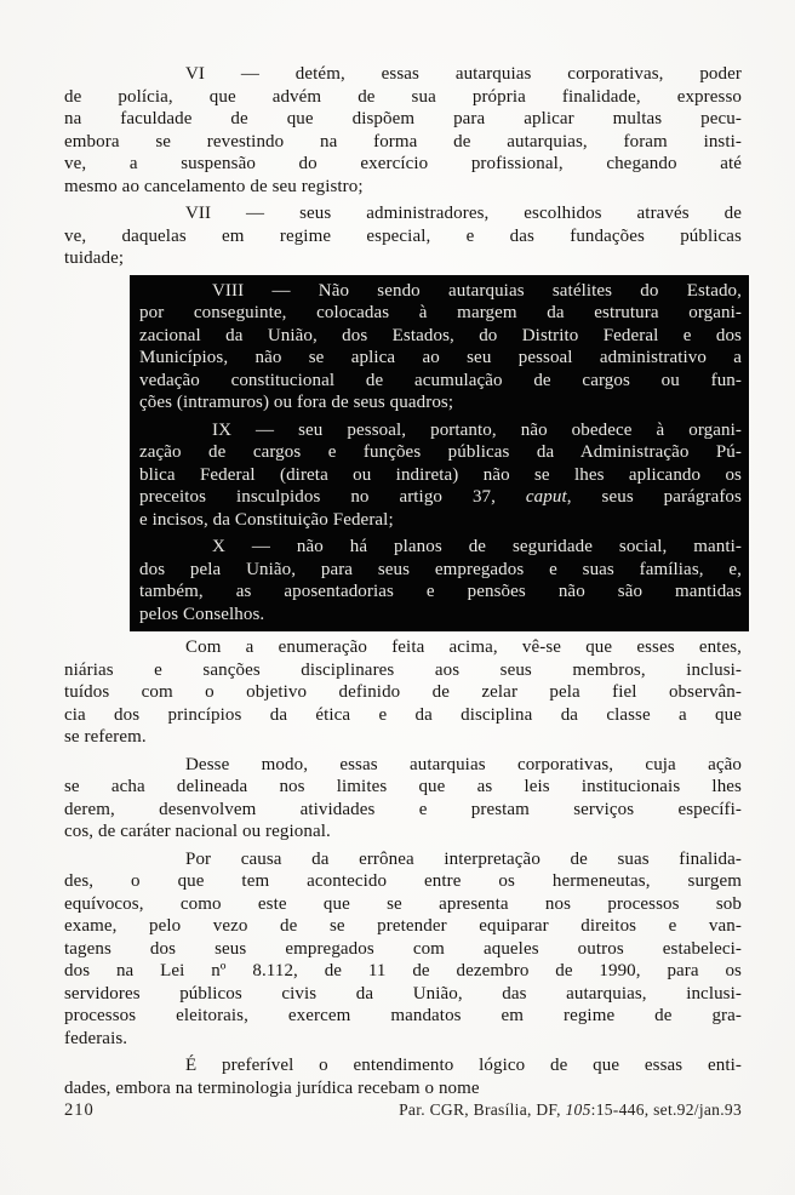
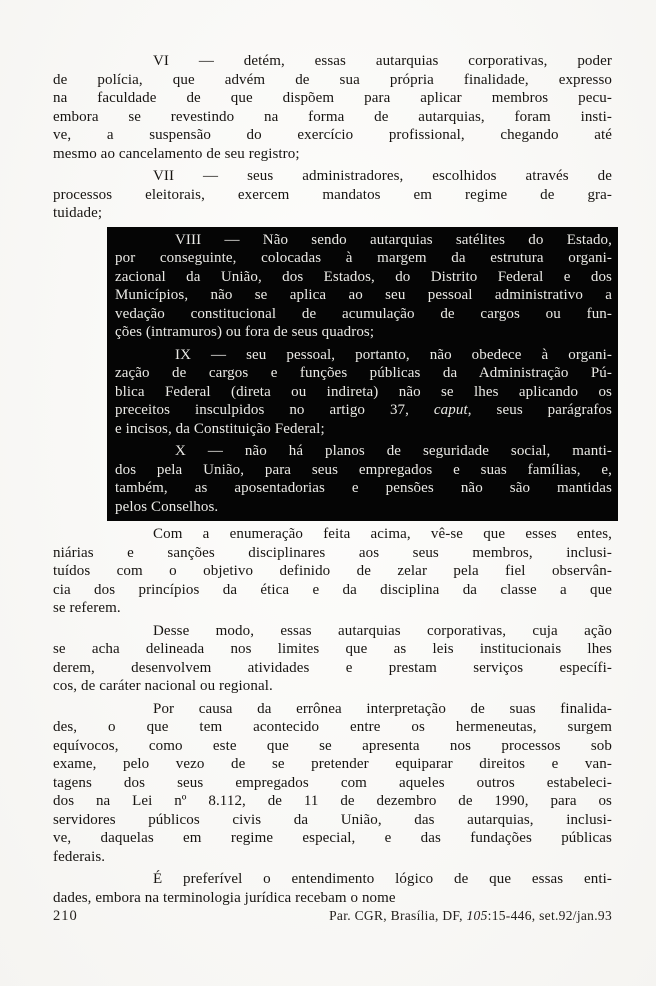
  VI — detém, essas autarquias corporativas, poder
  de polícia, que advém de sua própria finalidade, expresso
- na faculdade de que dispõem para aplicar multas pecu-
+ na faculdade de que dispõem para aplicar membros pecu-
  embora se revestindo na forma de autarquias, foram insti-
  ve, a suspensão do exercício profissional, chegando até
  mesmo ao cancelamento de seu registro;
  VII — seus administradores, escolhidos através de
- ve, daquelas em regime especial, e das fundações públicas
+ processos eleitorais, exercem mandatos em regime de gra-
  tuidade;
  VIII — Não sendo autarquias satélites do Estado,
  por conseguinte, colocadas à margem da estrutura organi-
  zacional da União, dos Estados, do Distrito Federal e dos
  Municípios, não se aplica ao seu pessoal administrativo a
  vedação constitucional de acumulação de cargos ou fun-
  ções (intramuros) ou fora de seus quadros;
  IX — seu pessoal, portanto, não obedece à organi-
  zação de cargos e funções públicas da Administração Pú-
  blica Federal (direta ou indireta) não se lhes aplicando os
  preceitos insculpidos no artigo 37, caput, seus parágrafos
  e incisos, da Constituição Federal;
  X — não há planos de seguridade social, manti-
  dos pela União, para seus empregados e suas famílias, e,
  também, as aposentadorias e pensões não são mantidas
  pelos Conselhos.
  Com a enumeração feita acima, vê-se que esses entes,
  niárias e sanções disciplinares aos seus membros, inclusi-
  tuídos com o objetivo definido de zelar pela fiel observân-
  cia dos princípios da ética e da disciplina da classe a que
  se referem.
  Desse modo, essas autarquias corporativas, cuja ação
  se acha delineada nos limites que as leis institucionais lhes
  derem, desenvolvem atividades e prestam serviços específi-
  cos, de caráter nacional ou regional.
  Por causa da errônea interpretação de suas finalida-
  des, o que tem acontecido entre os hermeneutas, surgem
  equívocos, como este que se apresenta nos processos sob
  exame, pelo vezo de se pretender equiparar direitos e van-
  tagens dos seus empregados com aqueles outros estabeleci-
  dos na Lei nº 8.112, de 11 de dezembro de 1990, para os
  servidores públicos civis da União, das autarquias, inclusi-
- processos eleitorais, exercem mandatos em regime de gra-
+ ve, daquelas em regime especial, e das fundações públicas
  federais.
  É preferível o entendimento lógico de que essas enti-
  dades, embora na terminologia jurídica recebam o nome
  210
  Par. CGR, Brasília, DF, 105:15-446, set.92/jan.93
